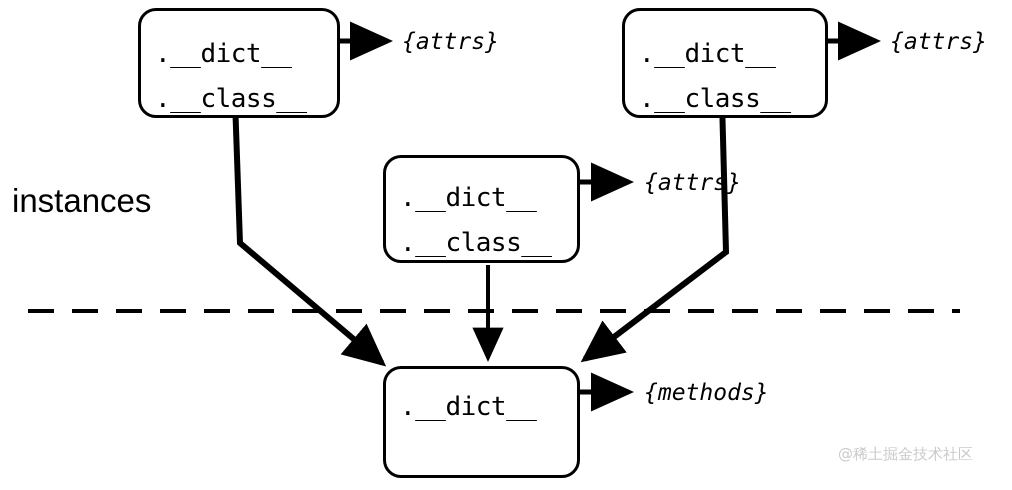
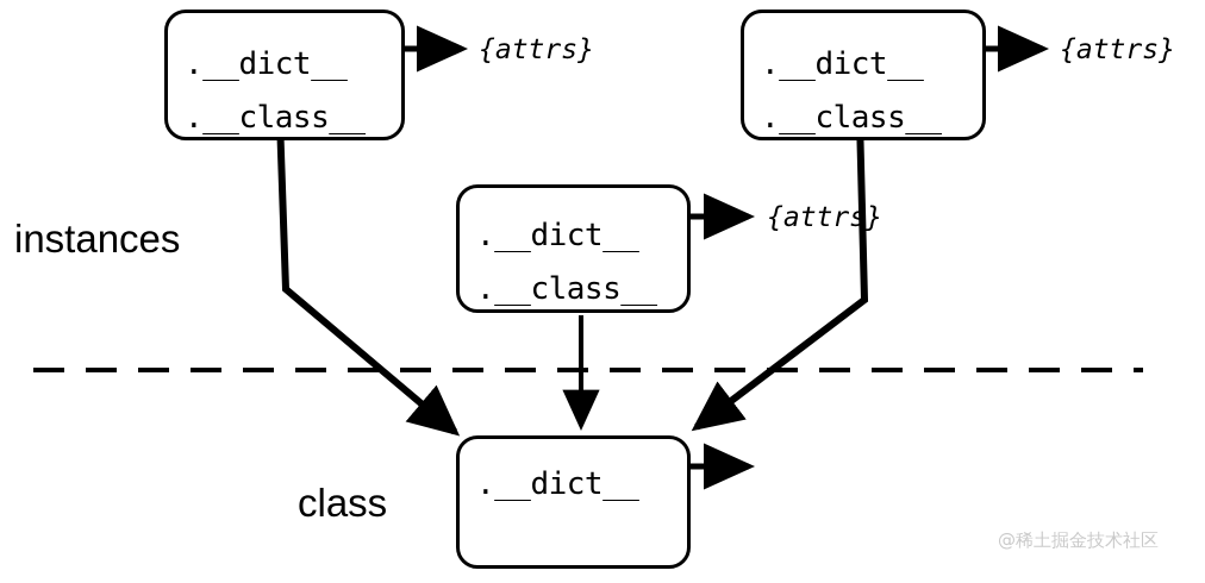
  .__dict__
  .__class__
  .__dict__
  .__class__
  .__dict__
  .__class__
  .__dict__
  {attrs}
  {attrs}
  {attrs}
- {methods}
  instances
+ class
  @稀土掘金技术社区
